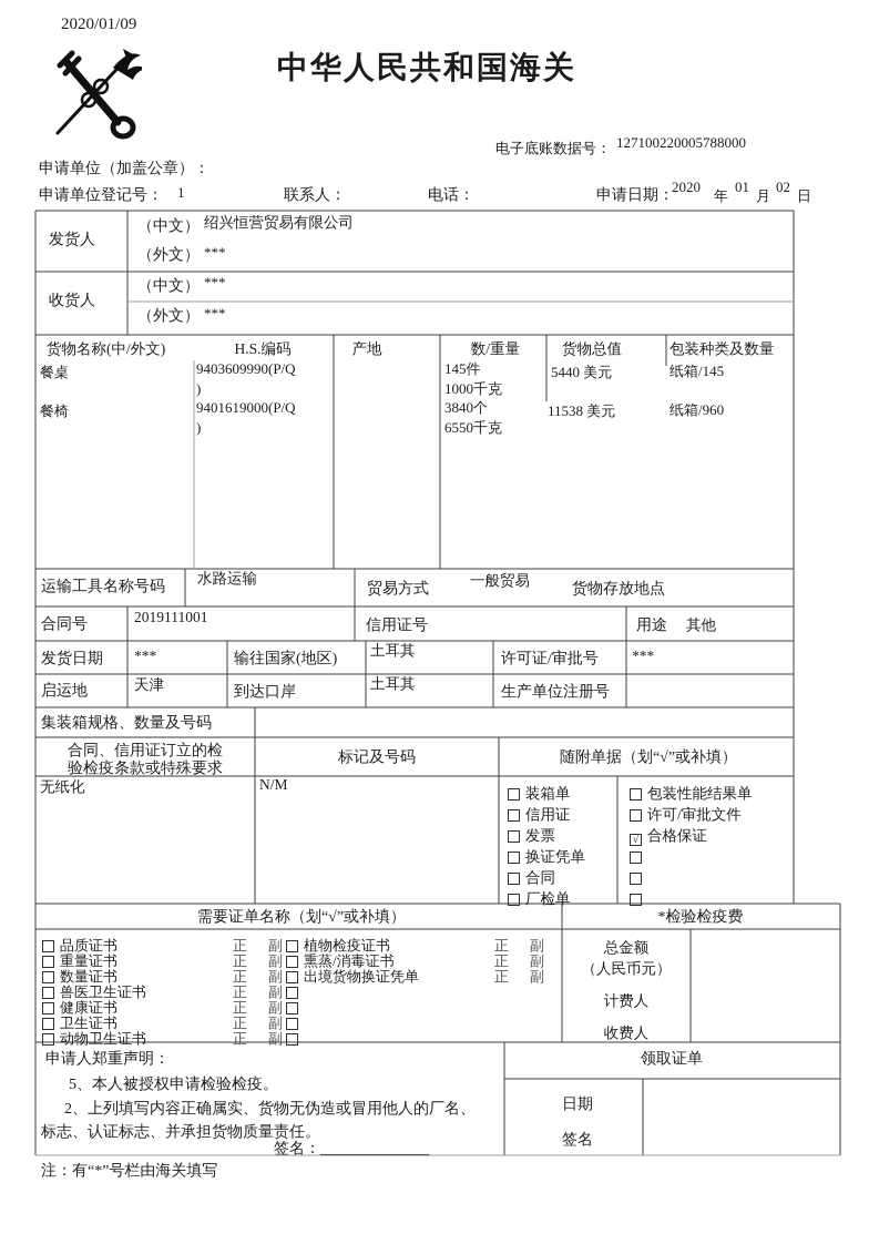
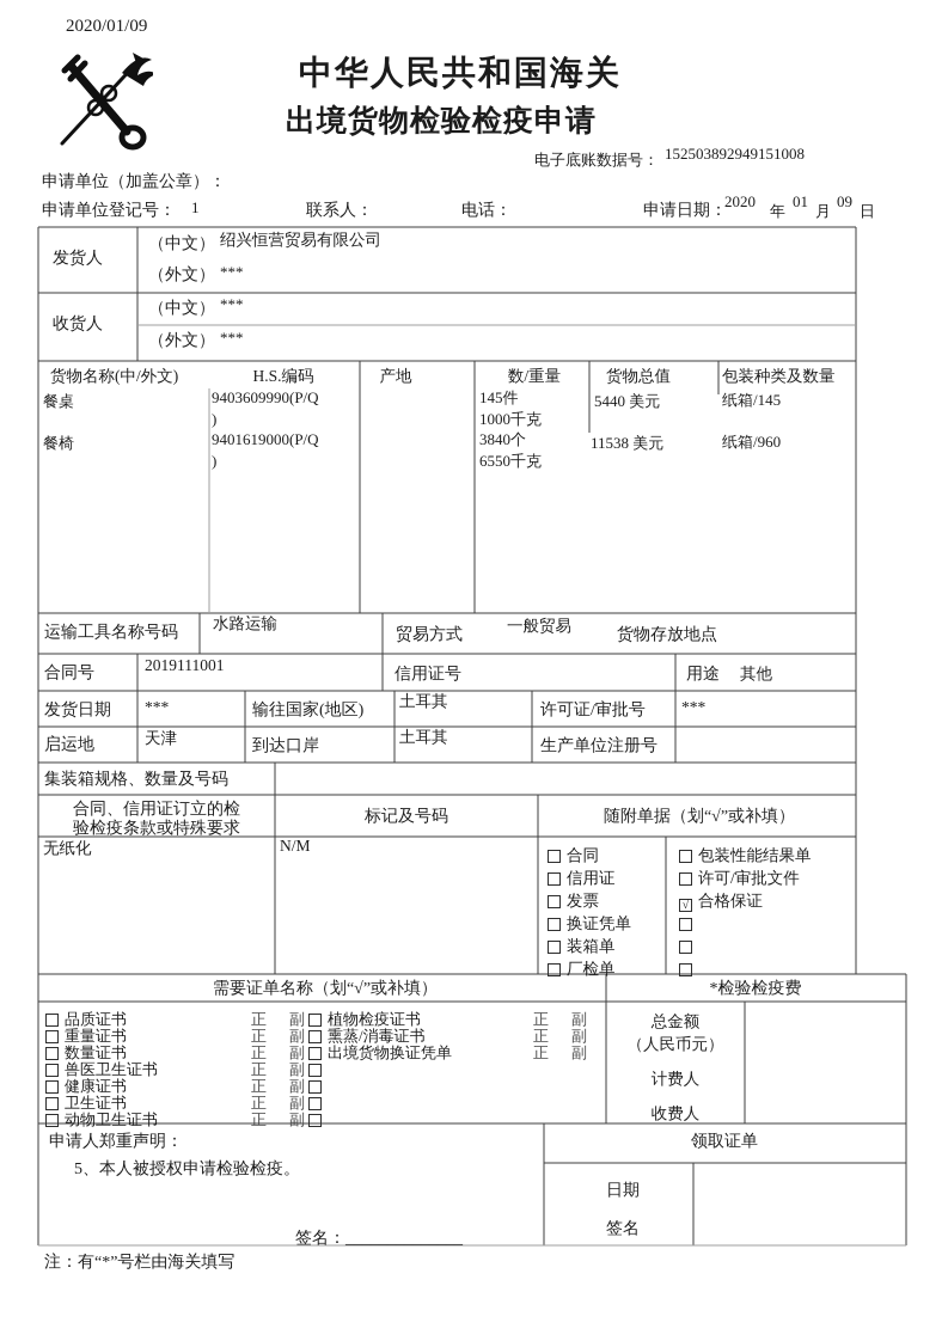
  2020/01/09
  中华人民共和国海关
+ 出境货物检验检疫申请
  电子底账数据号：
- 127100220005788000
+ 152503892949151008
  申请单位（加盖公章）：
  申请单位登记号：
  1
  联系人：
  电话：
  申请日期：
  2020
  年
  01
  月
- 02
+ 09
  日
  发货人
  （中文）
  绍兴恒营贸易有限公司
  （外文）
  ***
  收货人
  （中文）
  ***
  （外文）
  ***
  货物名称(中/外文)
  H.S.编码
  产地
  数/重量
  货物总值
  包装种类及数量
  餐桌
  9403609990(P/Q
  )
  145件
  1000千克
  5440 美元
  纸箱/145
  餐椅
  9401619000(P/Q
  )
  3840个
  6550千克
  11538 美元
  纸箱/960
  运输工具名称号码
  水路运输
  贸易方式
  一般贸易
  货物存放地点
  合同号
  2019111001
  信用证号
  用途
  其他
  发货日期
  ***
  输往国家(地区)
  土耳其
  许可证/审批号
  ***
  启运地
  天津
  到达口岸
  土耳其
  生产单位注册号
  集装箱规格、数量及号码
  合同、信用证订立的检
  验检疫条款或特殊要求
  标记及号码
  随附单据（划“√”或补填）
  无纸化
  N/M
- 装箱单
+ 合同
  信用证
  发票
  换证凭单
- 合同
+ 装箱单
  厂检单
  包装性能结果单
  许可/审批文件
  √ 合格保证
  需要证单名称（划“√”或补填）
  品质证书
  正
  副
  重量证书
  正
  副
  数量证书
  正
  副
  兽医卫生证书
  正
  副
  健康证书
  正
  副
  卫生证书
  正
  副
  动物卫生证书
  正
  副
  植物检疫证书
  正
  副
  熏蒸/消毒证书
  正
  副
  出境货物换证凭单
  正
  副
  *检验检疫费
  总金额
  （人民币元）
  计费人
  收费人
  申请人郑重声明：
  5、本人被授权申请检验检疫。
- 2、上列填写内容正确属实、货物无伪造或冒用他人的厂名、
- 标志、认证标志、并承担货物质量责任。
  签名：______________
  领取证单
  日期
  签名
  注：有“*”号栏由海关填写
